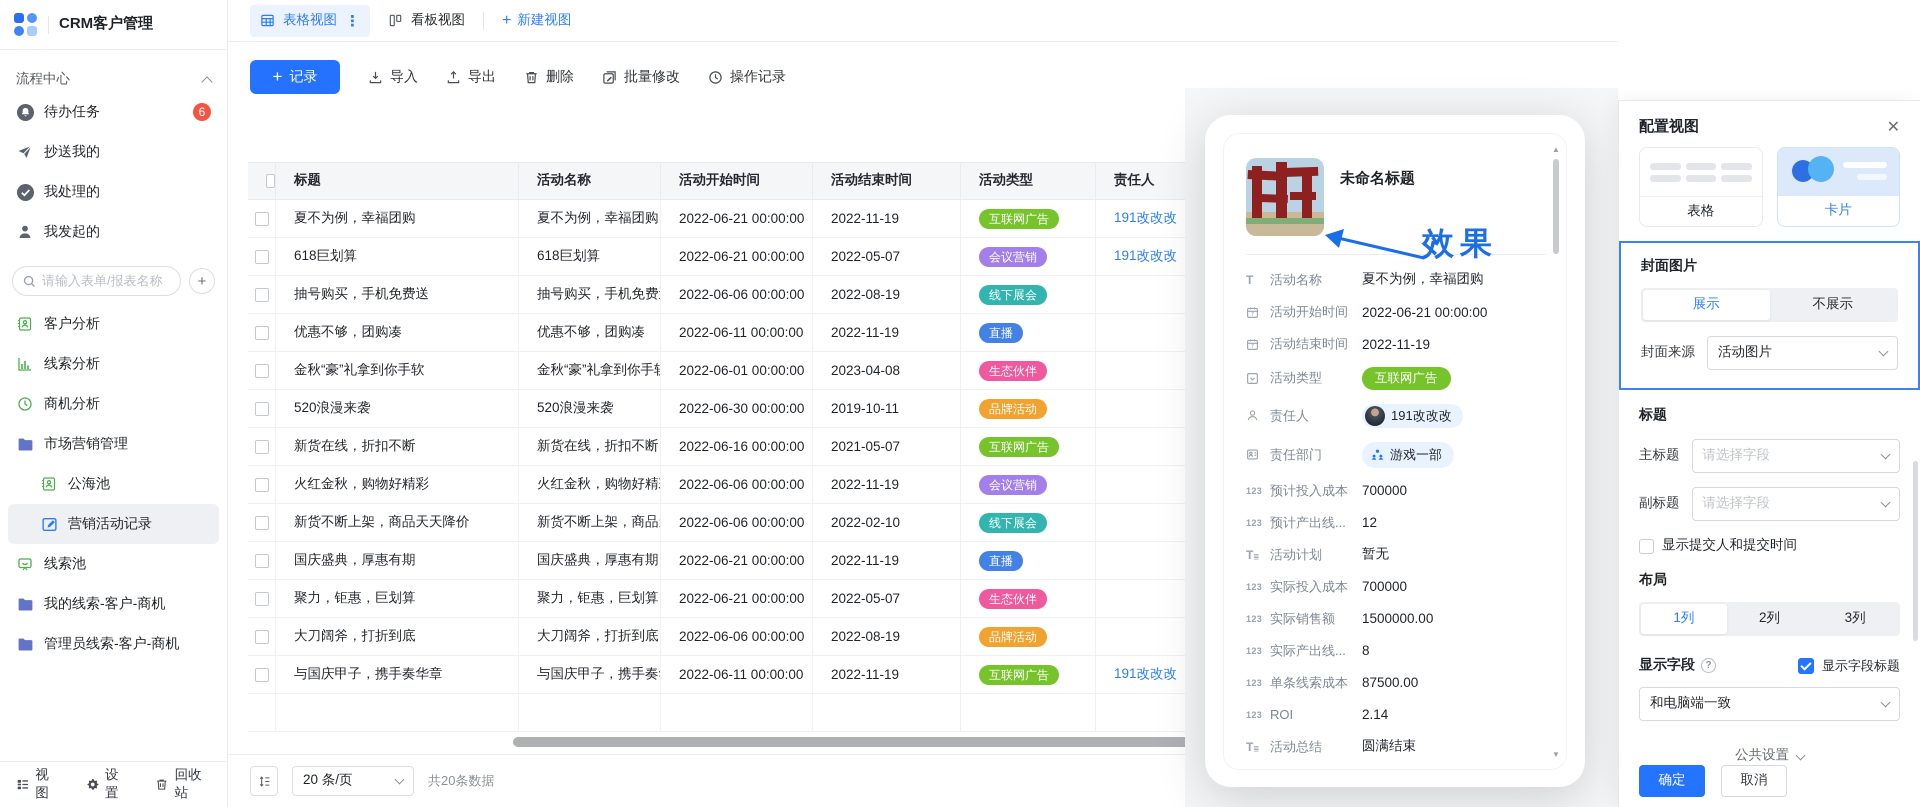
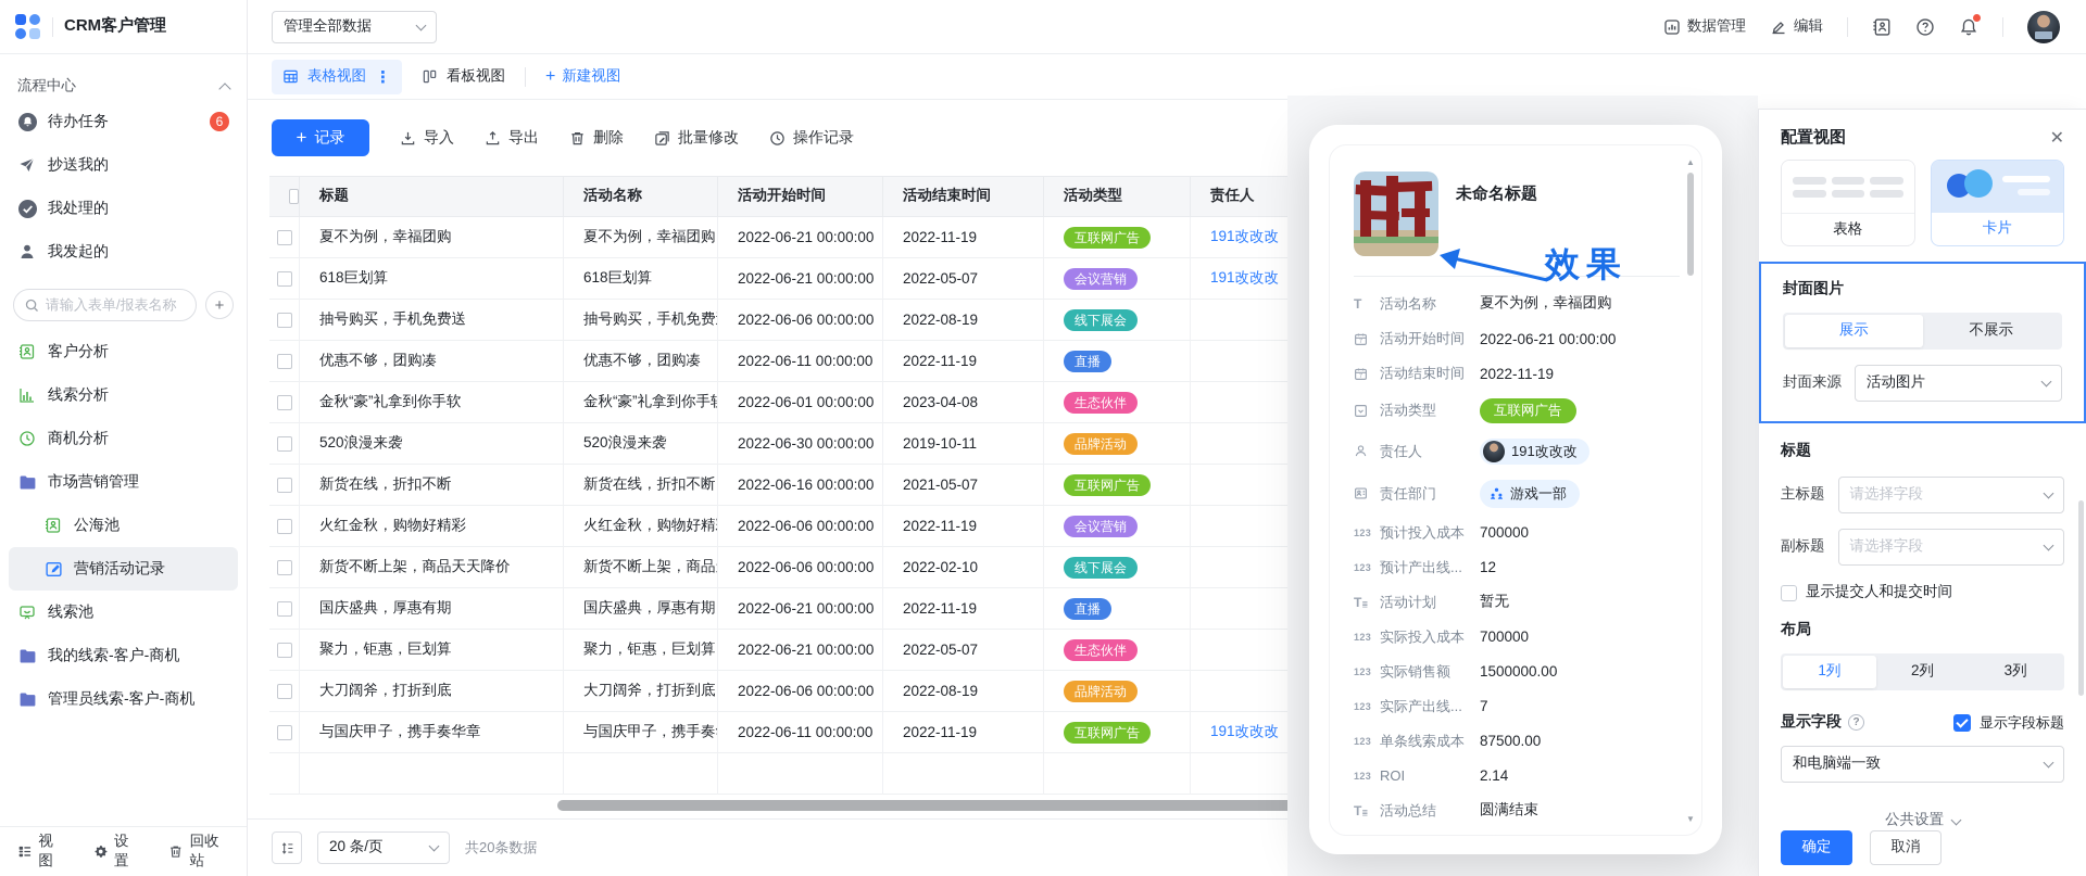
  CRM客户管理
  流程中心
  待办任务
  6
  抄送我的
  我处理的
  我发起的
  请输入表单/报表名称
  +
  客户分析
  线索分析
  商机分析
  市场营销管理
  公海池
  营销活动记录
  线索池
  我的线索-客户-商机
  管理员线索-客户-商机
  视图
  设置
  回收站
+ 管理全部数据
+ 数据管理
+ 编辑
  表格视图
  ⋮
  看板视图
  +
  新建视图
  +
  记录
  导入
  导出
  删除
  批量修改
  操作记录
  标题
  活动名称
  活动开始时间
  活动结束时间
  活动类型
  责任人
  夏不为例，幸福团购
  夏不为例，幸福团购
  2022-06-21 00:00:00
  2022-11-19
  互联网广告
  191改改改
  618巨划算
  618巨划算
  2022-06-21 00:00:00
  2022-05-07
  会议营销
  191改改改
  抽号购买，手机免费送
  抽号购买，手机免费
  2022-06-06 00:00:00
  2022-08-19
  线下展会
  优惠不够，团购凑
  优惠不够，团购凑
  2022-06-11 00:00:00
  2022-11-19
  直播
  金秋“豪”礼拿到你手软
  金秋“豪”礼拿到你手软
  2022-06-01 00:00:00
  2023-04-08
  生态伙伴
  520浪漫来袭
  520浪漫来袭
  2022-06-30 00:00:00
  2019-10-11
  品牌活动
  新货在线，折扣不断
  新货在线，折扣不断
  2022-06-16 00:00:00
  2021-05-07
  互联网广告
  火红金秋，购物好精彩
  火红金秋，购物好精
  2022-06-06 00:00:00
  2022-11-19
  会议营销
  新货不断上架，商品天天降价
  2022-06-06 00:00:00
  2022-02-10
  线下展会
  国庆盛典，厚惠有期
  国庆盛典，厚惠有期
  2022-06-21 00:00:00
  2022-11-19
  直播
  聚力，钜惠，巨划算
  聚力，钜惠，巨划算
  2022-06-21 00:00:00
  2022-05-07
  生态伙伴
  大刀阔斧，打折到底
  大刀阔斧，打折到底
  2022-06-06 00:00:00
  2022-08-19
  品牌活动
  与国庆甲子，携手奏华章
  与国庆甲子，携手奏
  2022-06-11 00:00:00
  2022-11-19
  互联网广告
  191改改改
  20 条/页
  共20条数据
  未命名标题
  效果
  T
  活动名称
  夏不为例，幸福团购
  活动开始时间
  2022-06-21 00:00:00
  活动结束时间
  2022-11-19
  活动类型
  互联网广告
  责任人
  191改改改
  责任部门
  游戏一部
  123
  预计投入成本
  700000
  123
  预计产出线...
  12
  活动计划
  暂无
  123
  实际投入成本
  700000
  123
  实际销售额
  1500000.00
  123
  实际产出线...
- 8
+ 7
  123
  单条线索成本
  87500.00
  123
  ROI
  2.14
  活动总结
  圆满结束
  ▲
  ▼
  配置视图
  ✕
  表格
  卡片
  封面图片
  展示
  不展示
  封面来源
  活动图片
  标题
  主标题
  请选择字段
  副标题
  请选择字段
  显示提交人和提交时间
  布局
  1列
  2列
  3列
  显示字段 ?
  显示字段标题
  和电脑端一致
  公共设置
  确定
  取消
